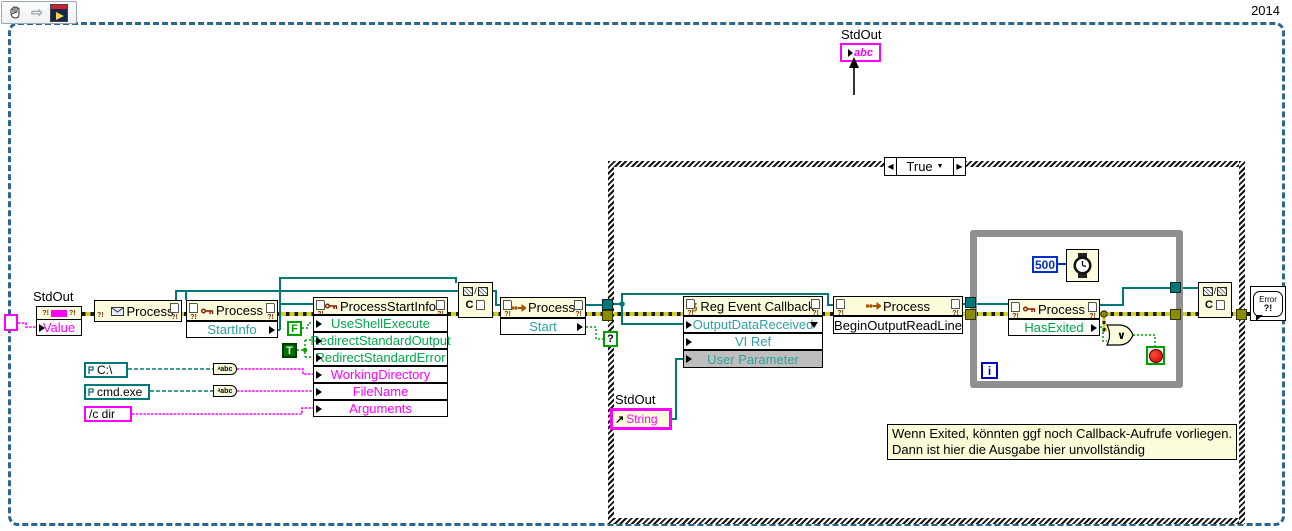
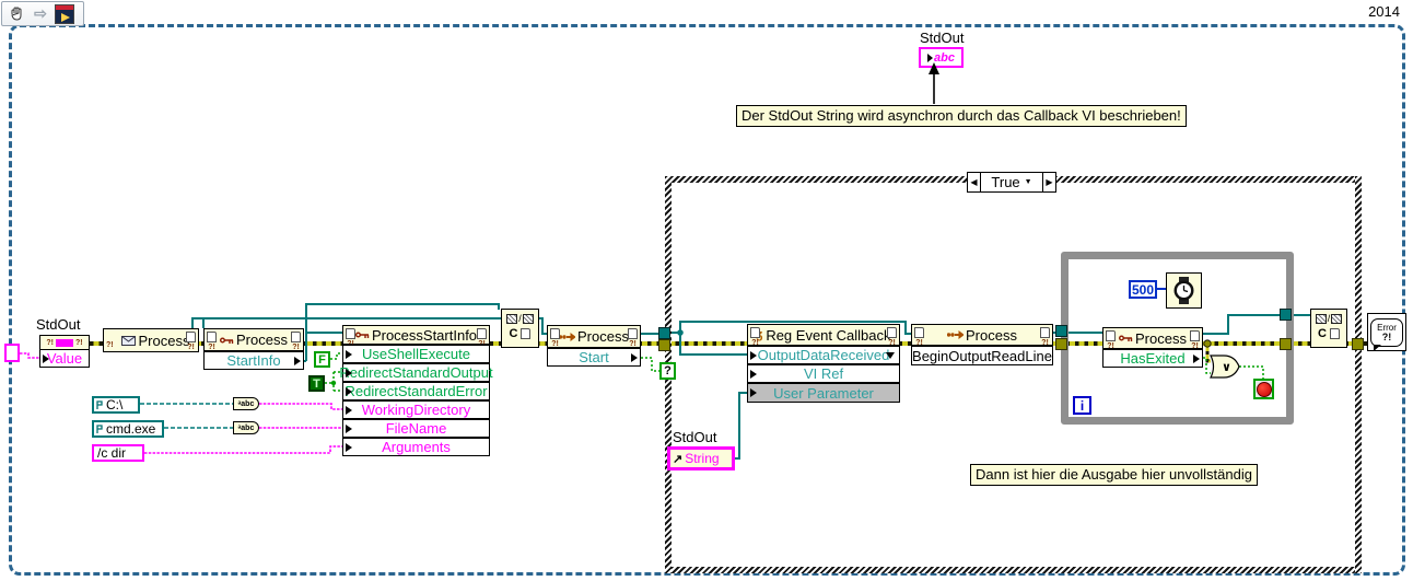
  ⇨
  2014
  StdOut
  abc
+ Der StdOut String wird asynchron durch das Callback VI beschrieben!
  StdOut
  Value
  Proces
  Process
  StartInfo
  ProcessStartInfo
  UseShellExecute
  RedirectStandardOutput
  RedirectStandardError
  WorkingDirectory
  FileName
  Arguments
  F
  T
  C:\
  cmd.exe
  /c dir
  /
  C
  Process
  Start
  ◀
  True
  ▶
  ?
  Reg Event Callbac
  OutputDataReceived
  VI Ref
  User Parameter
  StdOut
  ↗
  String
  Process
  BeginOutputReadLine
  i
  500
  Process
  HasExited
  ∨
- Wenn Exited, könnten ggf noch Callback-Aufrufe vorliegen.
  Dann ist hier die Ausgabe hier unvollständig
  /
  C
  Error
  ?!
